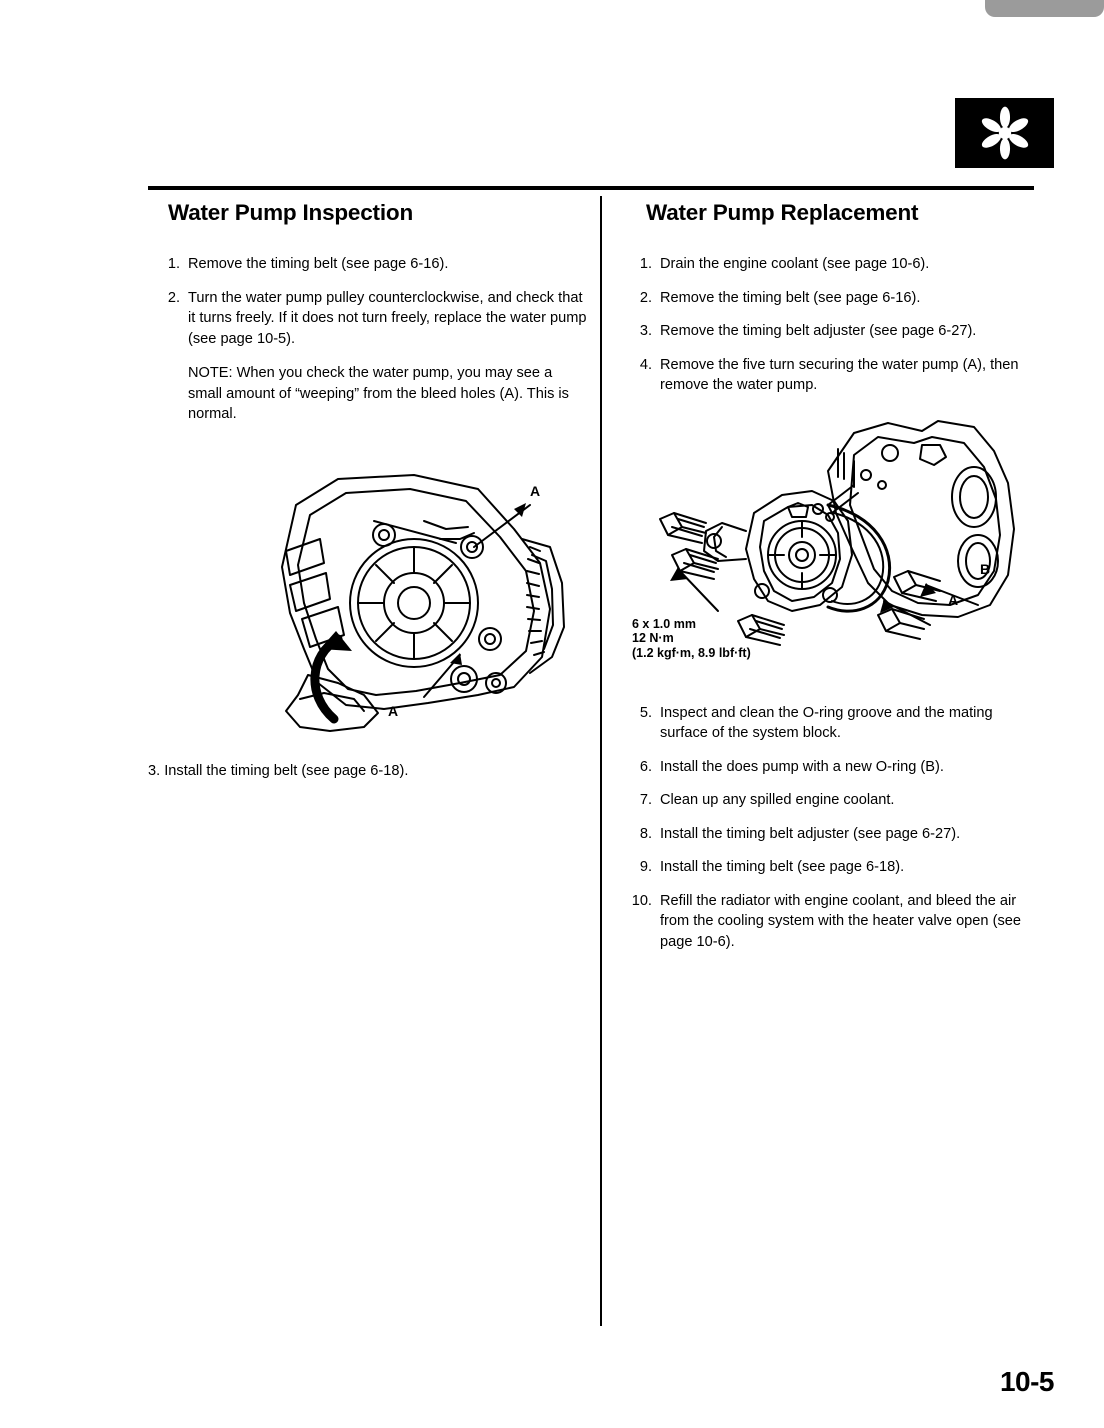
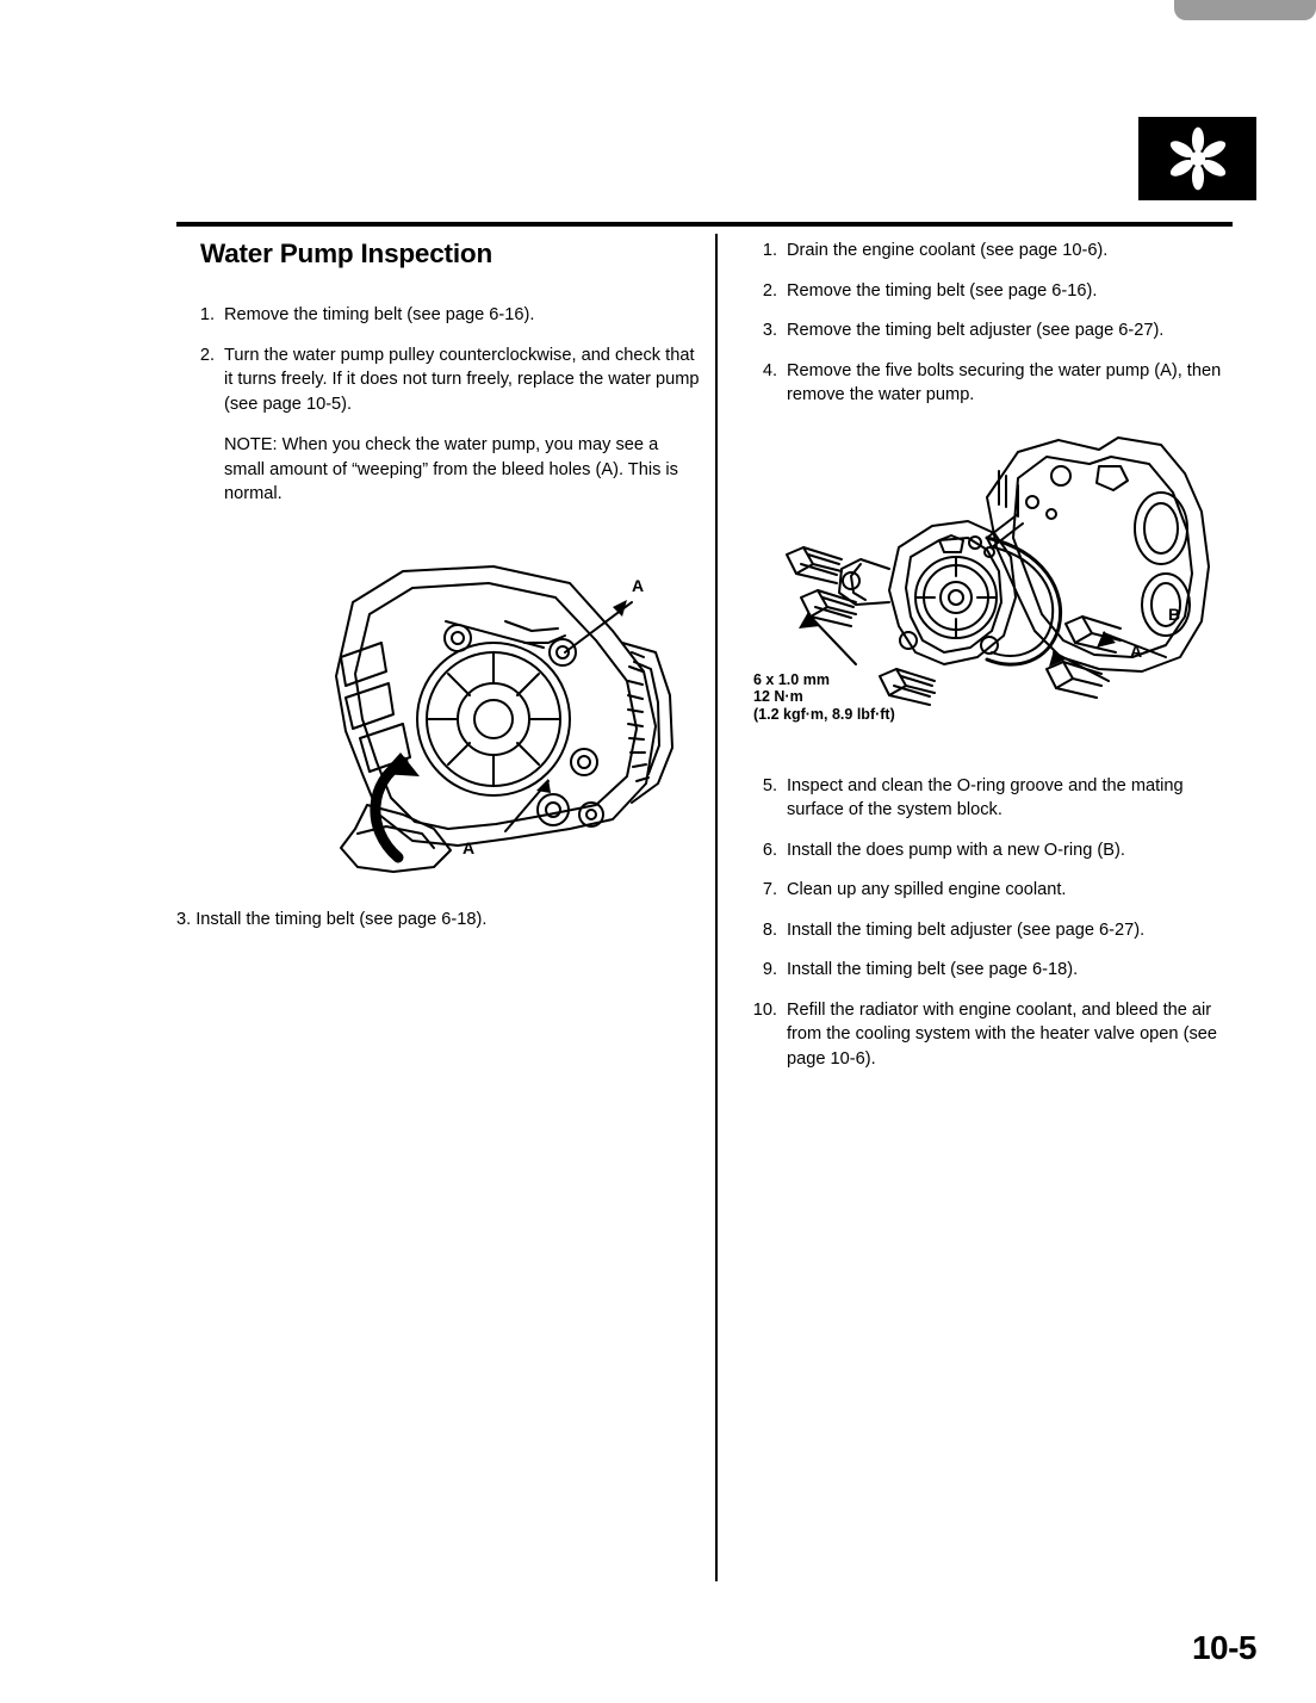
  Water Pump Inspection
  1.
  Remove the timing belt (see page 6-16).
  2.
  Turn the water pump pulley counterclockwise, and check that it turns freely. If it does not turn freely, replace the water pump (see page 10-5).
  NOTE: When you check the water pump, you may see a small amount of “weeping” from the bleed holes (A). This is normal.
  A
  A
  3. Install the timing belt (see page 6-18).
- Water Pump Replacement
  1.
  Drain the engine coolant (see page 10-6).
  2.
  Remove the timing belt (see page 6-16).
  3.
  Remove the timing belt adjuster (see page 6-27).
  4.
- Remove the five turn securing the water pump (A), then remove the water pump.
+ Remove the five bolts securing the water pump (A), then remove the water pump.
  A
  B
  6 x 1.0 mm
  12 N·m
  (1.2 kgf·m, 8.9 lbf·ft)
  5.
  Inspect and clean the O-ring groove and the mating surface of the system block.
  6.
  Install the does pump with a new O-ring (B).
  7.
  Clean up any spilled engine coolant.
  8.
  Install the timing belt adjuster (see page 6-27).
  9.
  Install the timing belt (see page 6-18).
  10.
  Refill the radiator with engine coolant, and bleed the air from the cooling system with the heater valve open (see page 10-6).
  10-5
